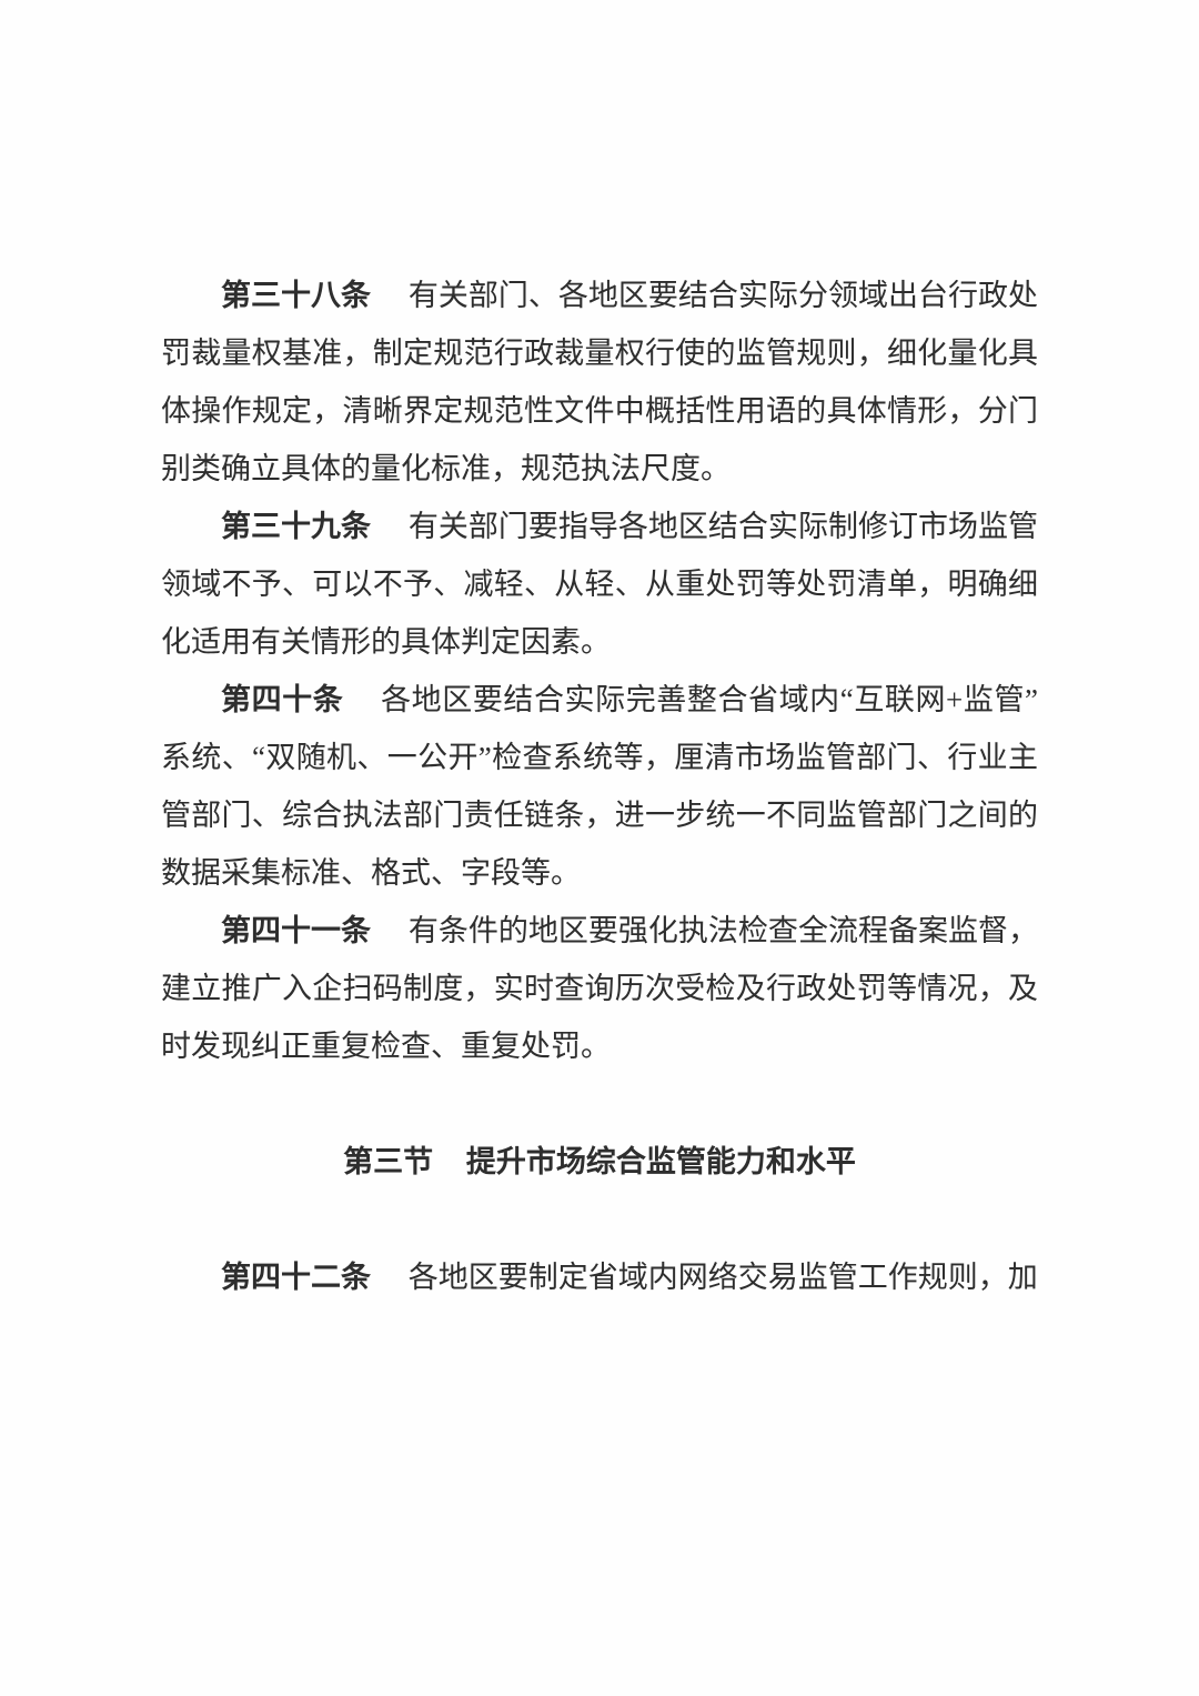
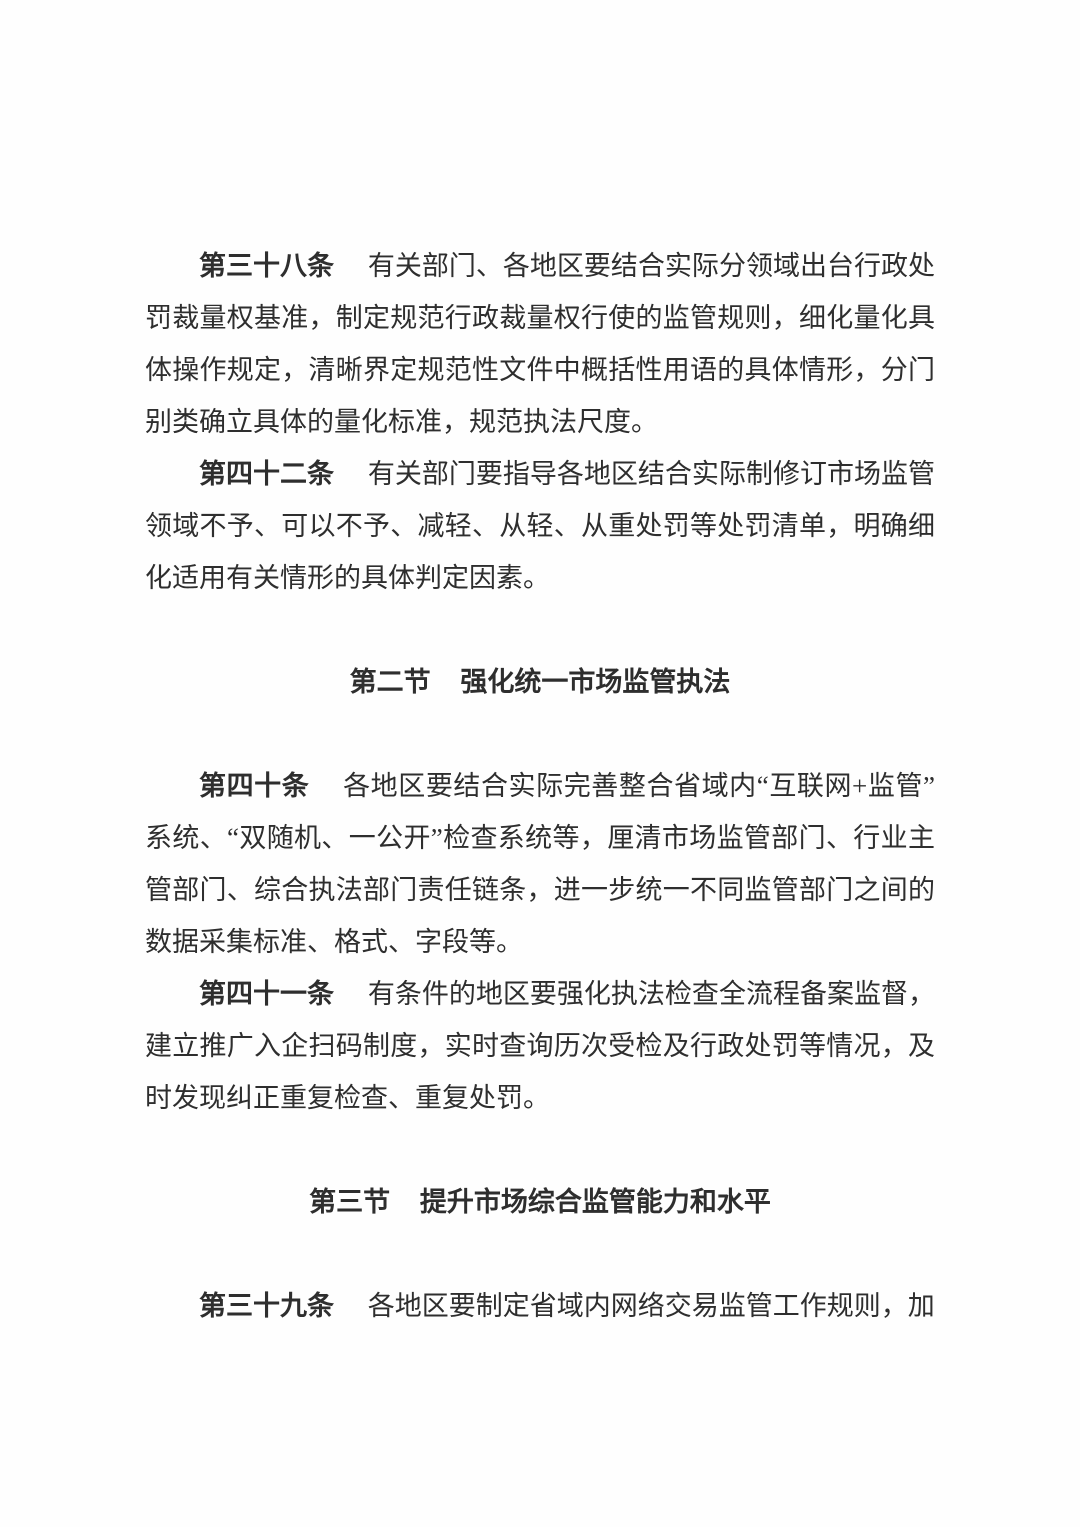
  第三十八条 有关部门、各地区要结合实际分领域出台行政处罚裁量权基准，制定规范行政裁量权行使的监管规则，细化量化具体操作规定，清晰界定规范性文件中概括性用语的具体情形，分门别类确立具体的量化标准，规范执法尺度。
- 第三十九条 有关部门要指导各地区结合实际制修订市场监管领域不予、可以不予、减轻、从轻、从重处罚等处罚清单，明确细化适用有关情形的具体判定因素。
+ 第四十二条 有关部门要指导各地区结合实际制修订市场监管领域不予、可以不予、减轻、从轻、从重处罚等处罚清单，明确细化适用有关情形的具体判定因素。
+ 第二节 强化统一市场监管执法
  第四十条 各地区要结合实际完善整合省域内“互联网+监管”系统、“双随机、一公开”检查系统等，厘清市场监管部门、行业主管部门、综合执法部门责任链条，进一步统一不同监管部门之间的数据采集标准、格式、字段等。
  第四十一条 有条件的地区要强化执法检查全流程备案监督，建立推广入企扫码制度，实时查询历次受检及行政处罚等情况，及时发现纠正重复检查、重复处罚。
  第三节 提升市场综合监管能力和水平
- 第四十二条 各地区要制定省域内网络交易监管工作规则，加
+ 第三十九条 各地区要制定省域内网络交易监管工作规则，加
